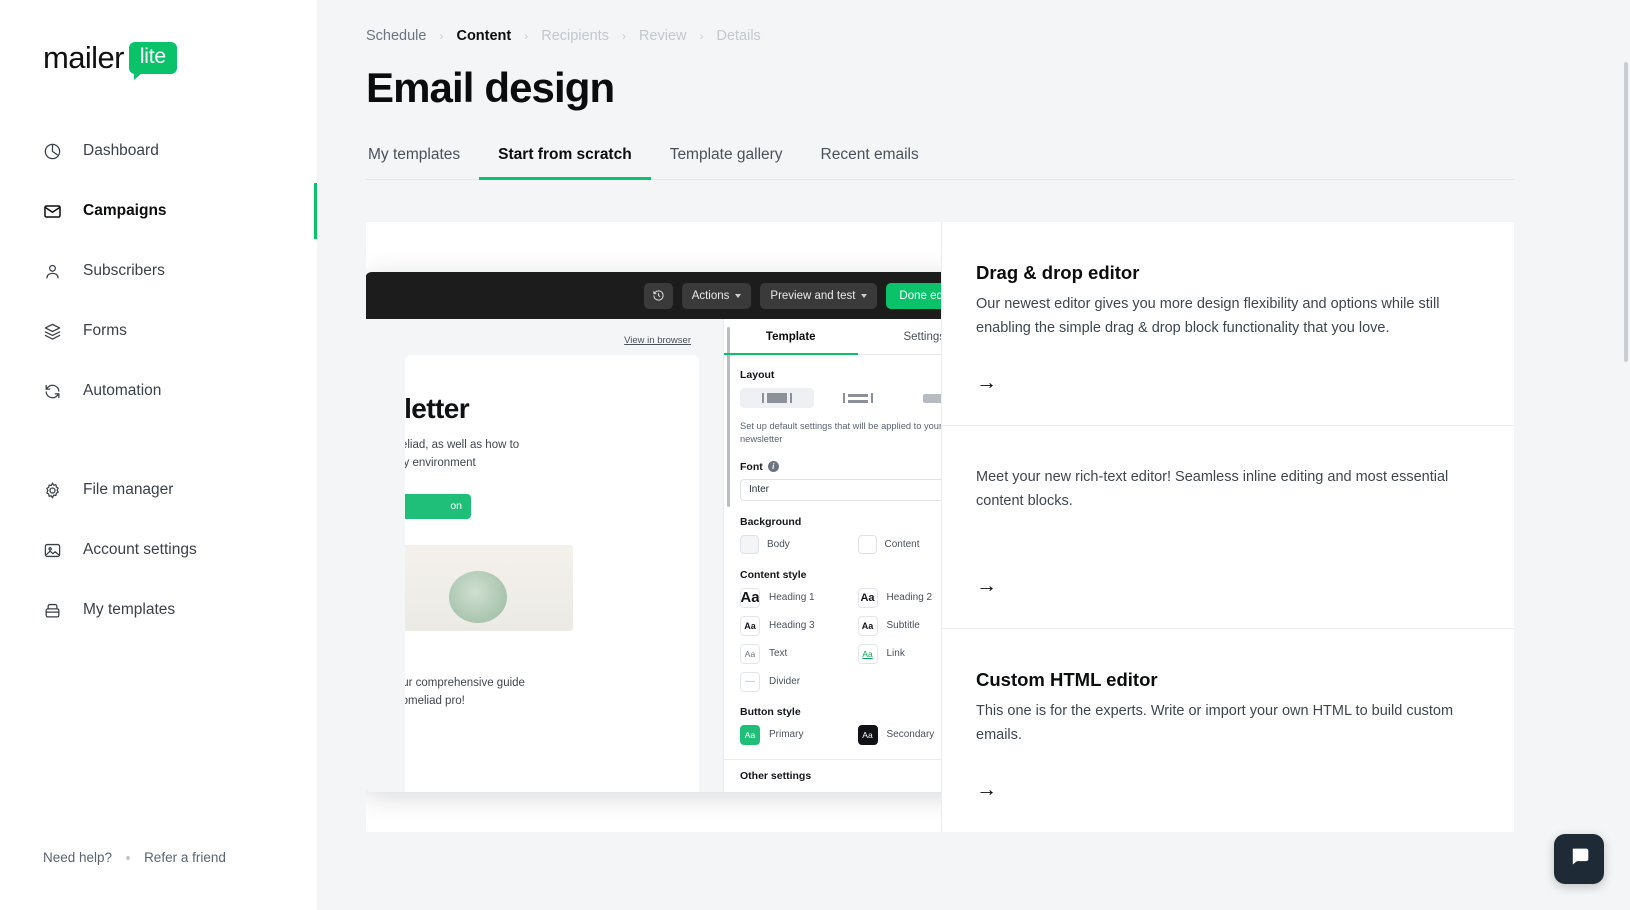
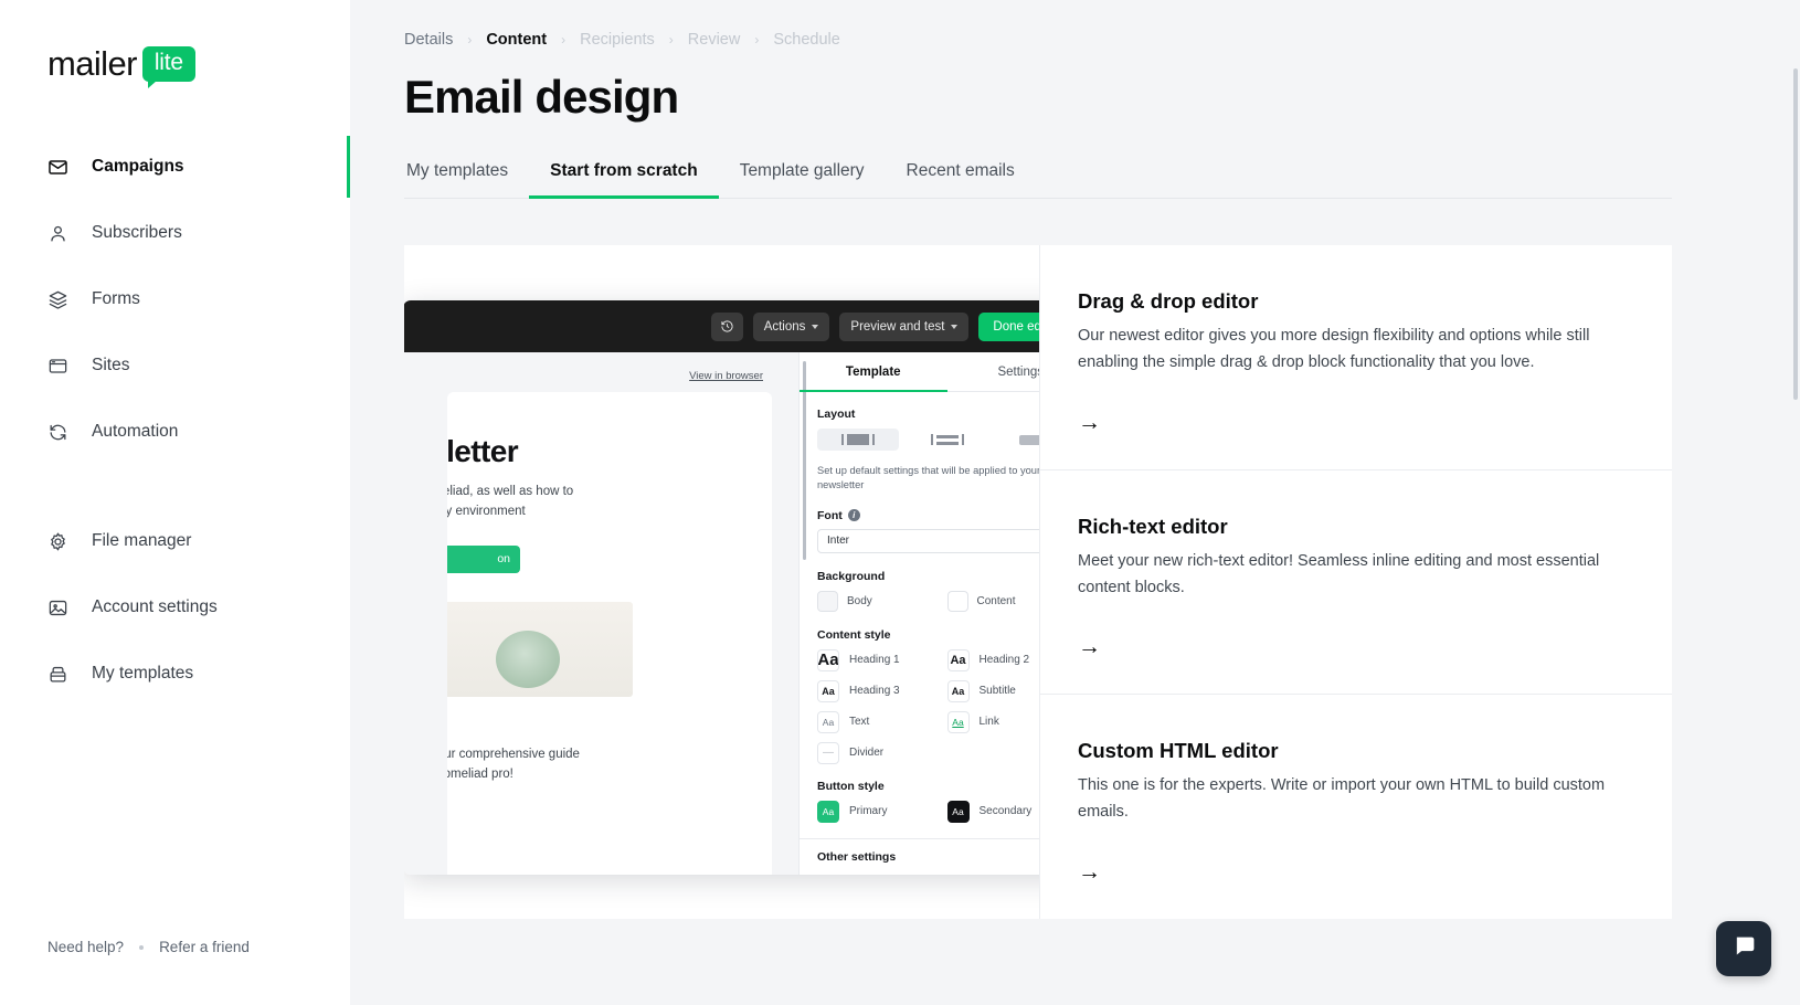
  mailer
  lite
- Dashboard
  Campaigns
  Subscribers
  Forms
+ Sites
  Automation
  File manager
  Account settings
  My templates
  Need help?
  Refer a friend
- Schedule
+ Details
  ›
  Content
  ›
  Recipients
  ›
  Review
  ›
- Details
+ Schedule
  Email design
  My templates
  Start from scratch
  Template gallery
  Recent emails
  Actions
  Preview and test
  View in browser
  eliad, as well as how to
  on
  ur comprehensive guide
  Template
  Setting
  Layout
  Set up default settings that will be applied to your newsletter
  Font
  i
  Inter
  Background
  Body
  Content
  Content style
  Aa
  Heading 1
  Aa
  Heading 2
  Aa
  Heading 3
  Aa
  Subtitle
  Aa
  Text
  Aa
  Link
  —
  Divider
  Button style
  Aa
  Primary
  Aa
  Secondary
  Other settings
  Drag & drop editor
  Our newest editor gives you more design flexibility and options while still enabling the simple drag & drop block functionality that you love.
  →
+ Rich-text editor
  Meet your new rich-text editor! Seamless inline editing and most essential content blocks.
  →
  Custom HTML editor
  This one is for the experts. Write or import your own HTML to build custom emails.
  →
